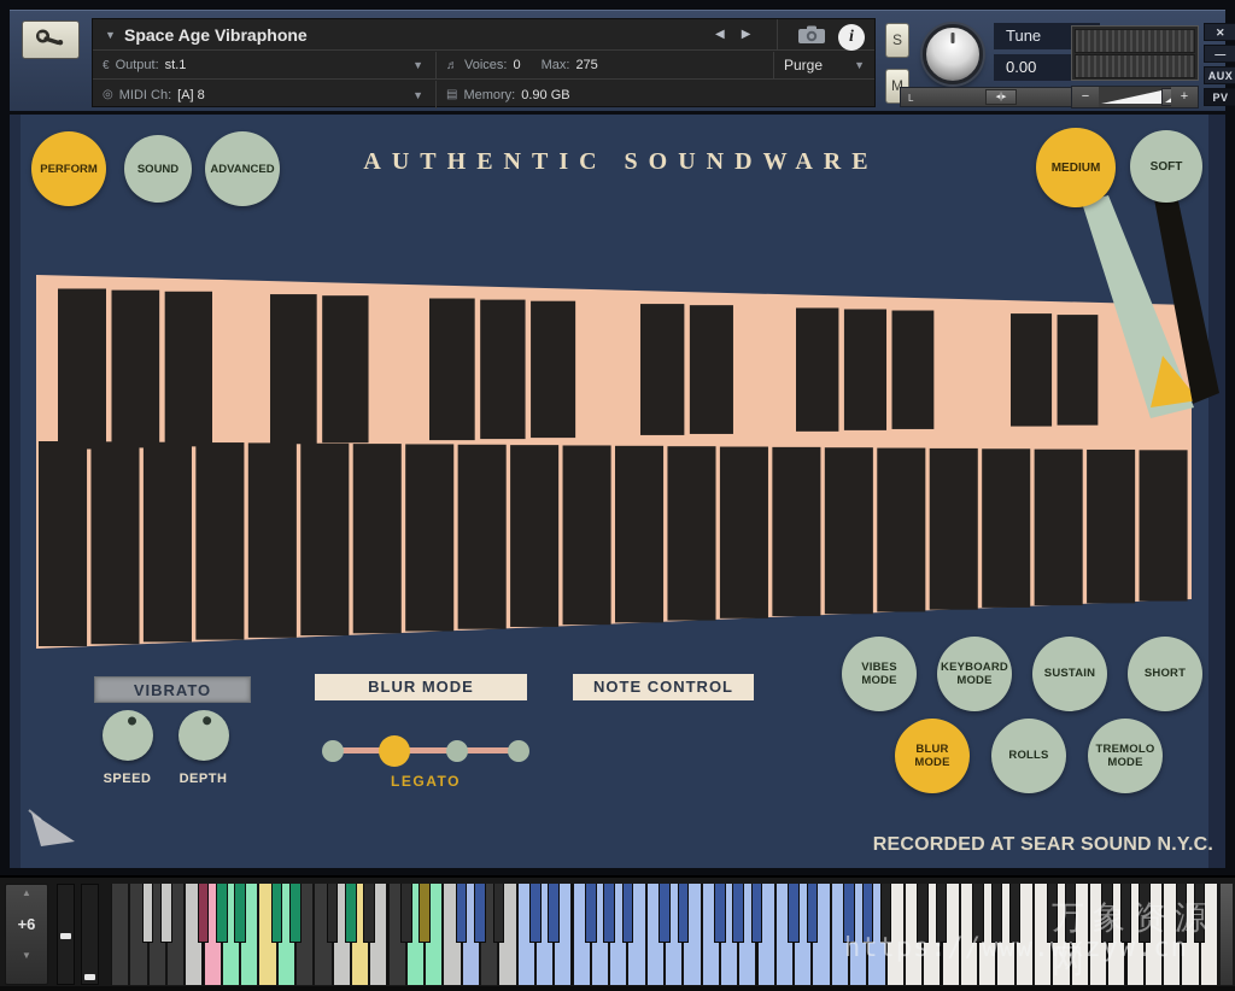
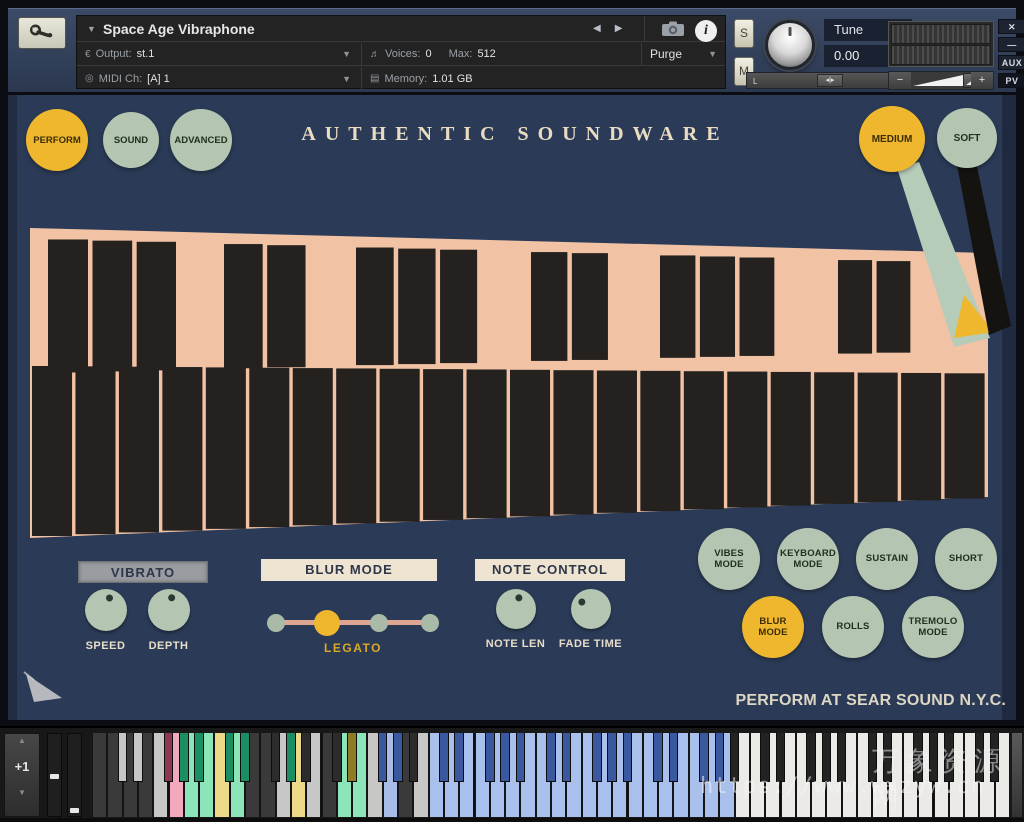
  ▼
  Space Age Vibraphone
  ◀▶
  i
  €
  Output:
  st.1
  ▼
  ♬
  Voices:
  0
  Max:
- 275
+ 512
  Purge
  ▼
  ◎
  MIDI Ch:
- [A] 8
+ [A] 1
  ▼
  ▤
  Memory:
- 0.90 GB
+ 1.01 GB
  S
  M
  Tune
  0.00
  L
  −
  +
  ✕
  —
  AUX
  PV
  PERFORM
  SOUND
  ADVANCED
  AUTHENTIC SOUNDWARE
  MEDIUM
  SOFT
  VIBRATO
  SPEED
  DEPTH
  BLUR MODE
  LEGATO
  NOTE CONTROL
+ NOTE LEN
+ FADE TIME
  VIBES MODE
  KEYBOARD MODE
  SUSTAIN
  SHORT
  BLUR MODE
  ROLLS
  TREMOLO MODE
- RECORDED AT SEAR SOUND N.Y.C.
+ PERFORM AT SEAR SOUND N.Y.C.
  ▲
- +6
+ +1
  ▼
  万象资源网
  https://www.wxzyw.cn
